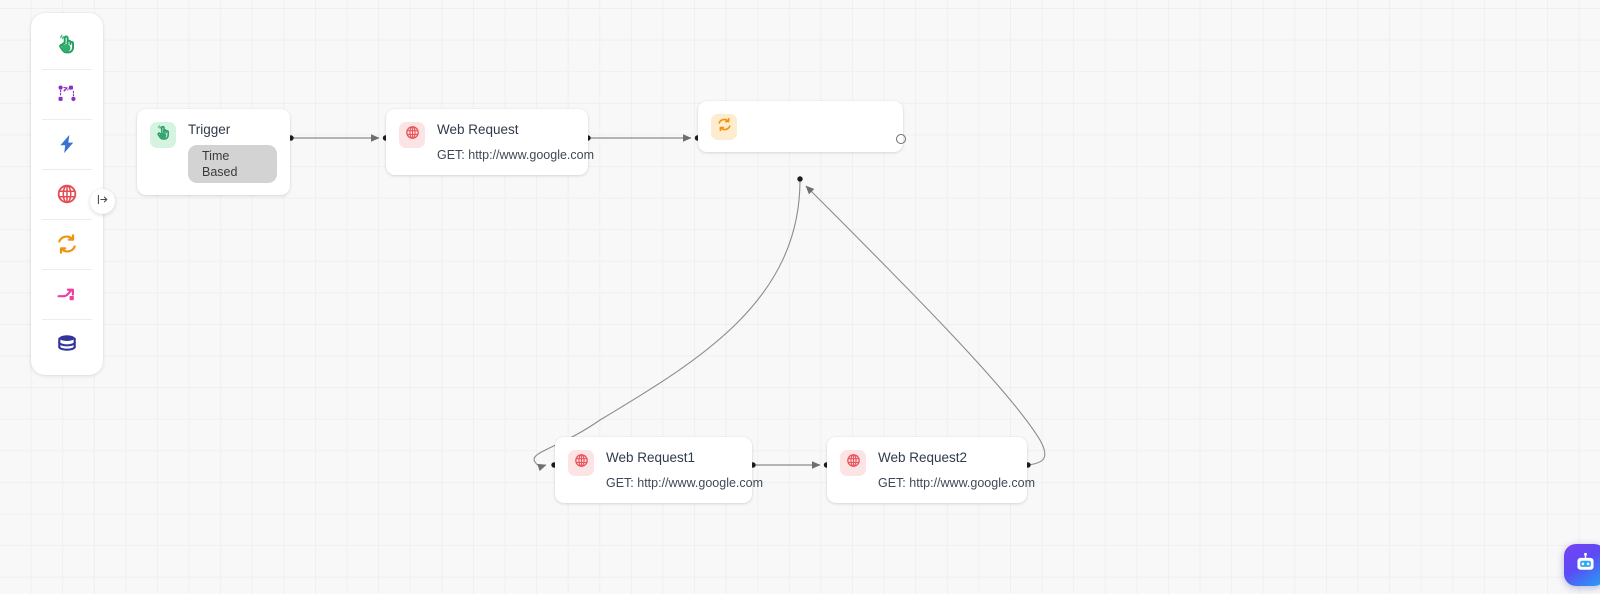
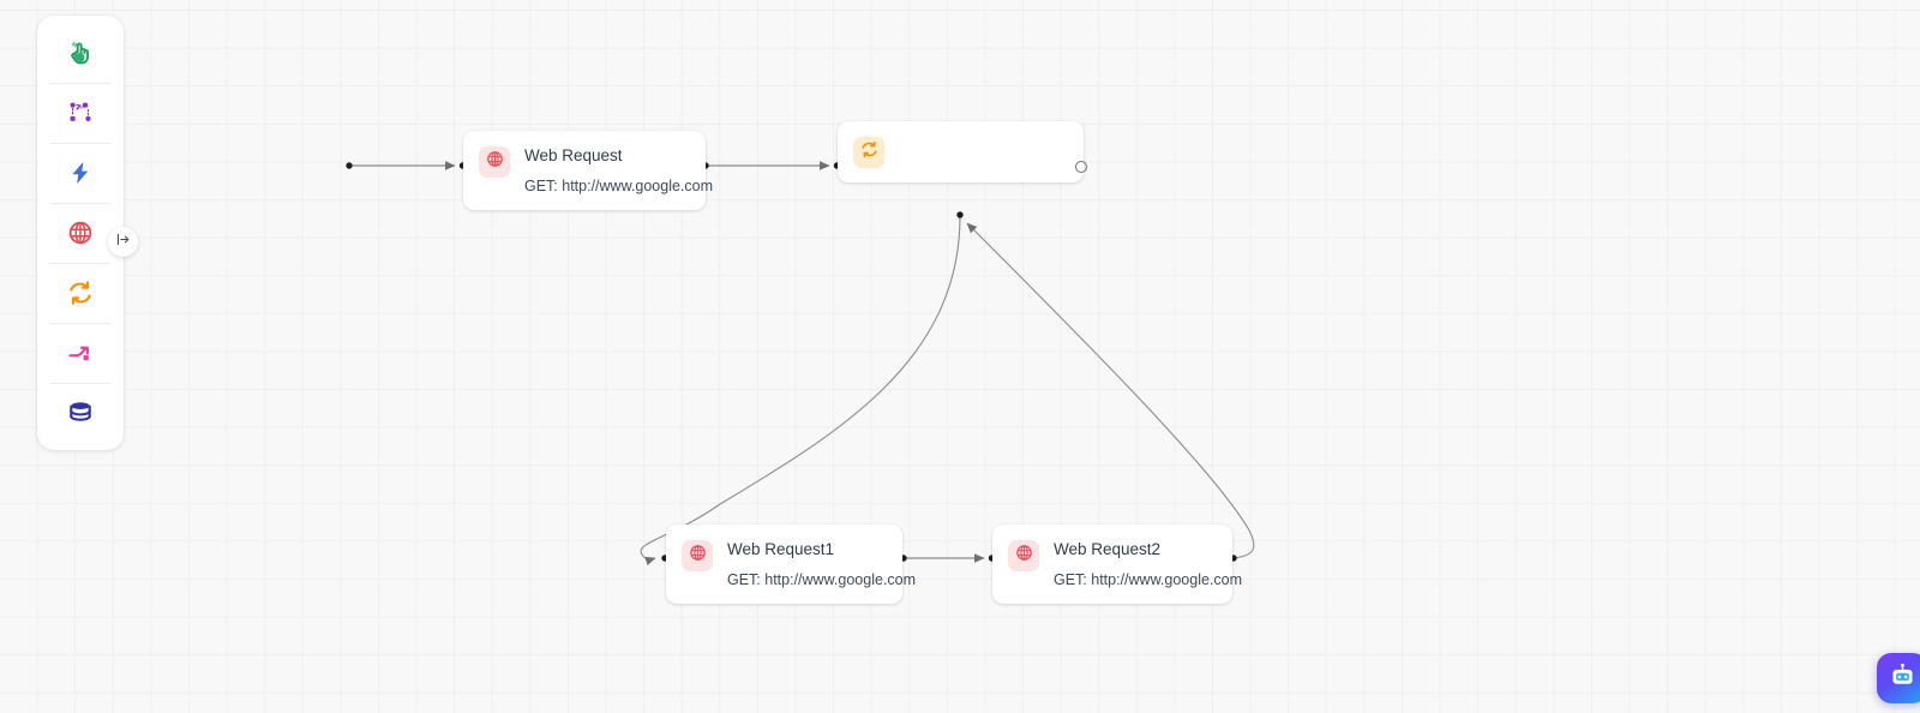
- Trigger
- Time Based
  Web Request
  GET: http://www.google.com
  Web Request1
  GET: http://www.google.com
  Web Request2
  GET: http://www.google.com
